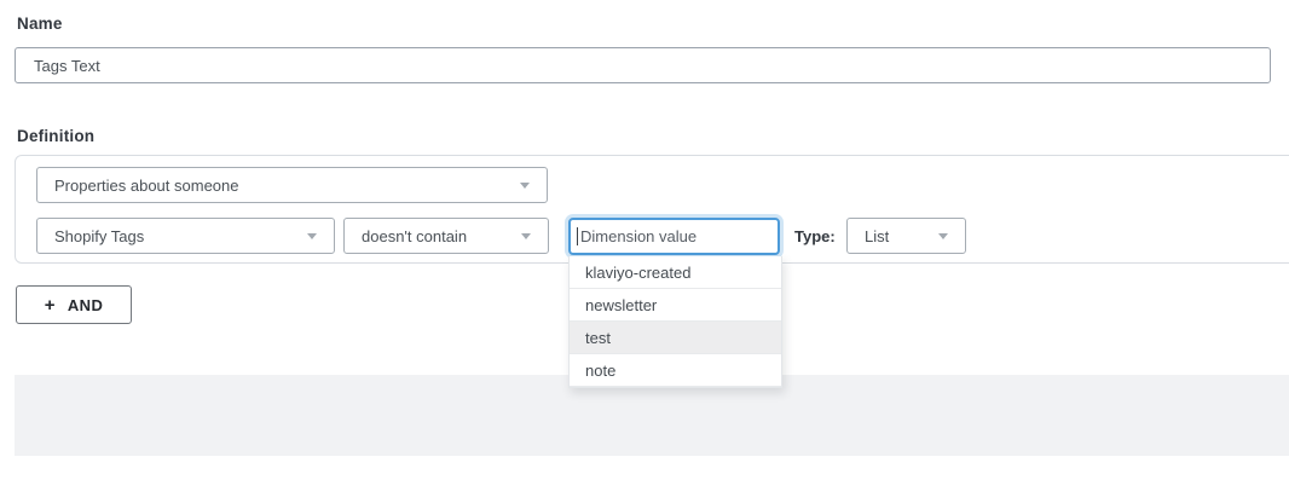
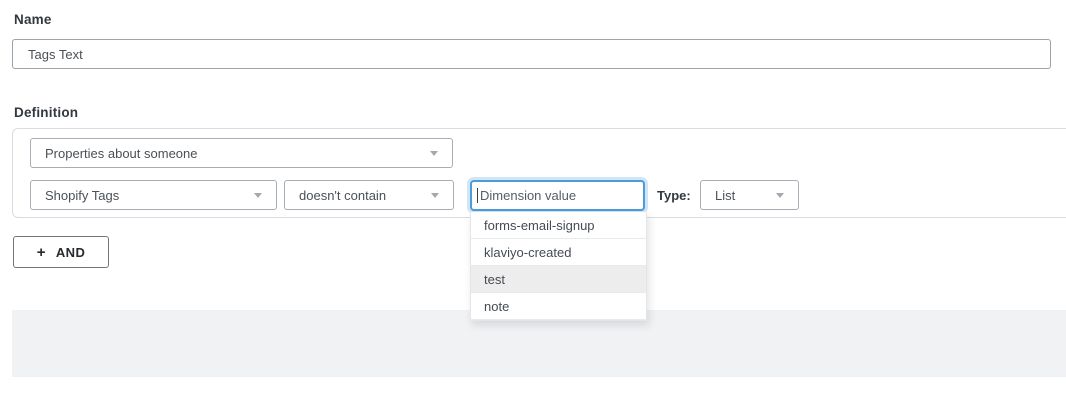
  Name
  Tags Text
  Definition
  Properties about someone
  Shopify Tags
  doesn't contain
  Dimension value
  Type:
  List
+ forms-email-signup
  klaviyo-created
- newsletter
  test
  note
  +
  AND
